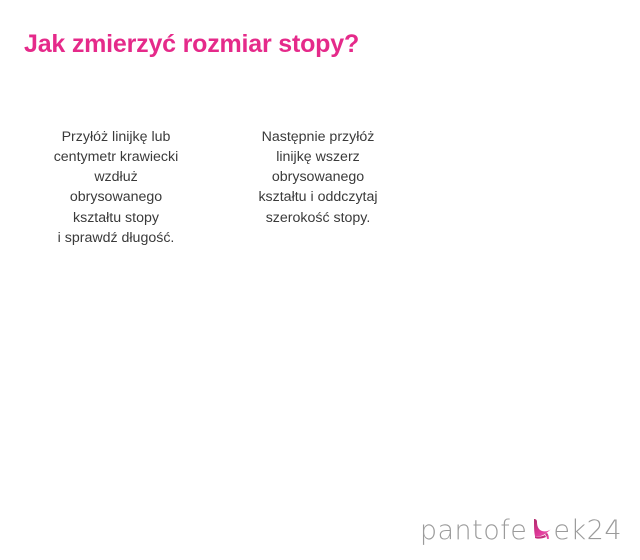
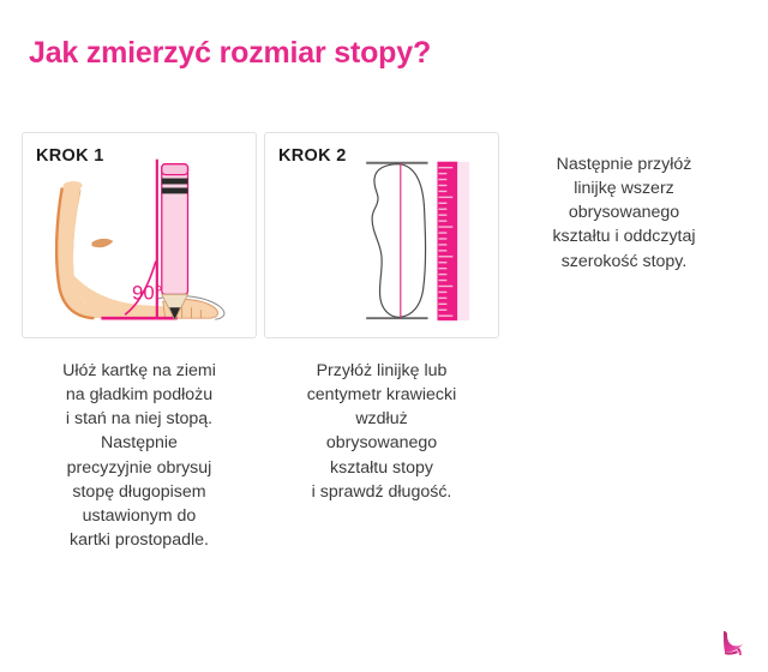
  Jak zmierzyć rozmiar stopy?
+ KROK 1
+ 90°
+ Ułóż kartkę na ziemi
+ na gładkim podłożu
+ i stań na niej stopą.
+ Następnie
+ precyzyjnie obrysuj
+ stopę długopisem
+ ustawionym do
+ kartki prostopadle.
+ KROK 2
  Przyłóż linijkę lub
  centymetr krawiecki
  wzdłuż
  obrysowanego
  kształtu stopy
  i sprawdź długość.
  Następnie przyłóż
  linijkę wszerz
  obrysowanego
  kształtu i oddczytaj
  szerokość stopy.
- pantofe
- ek24
